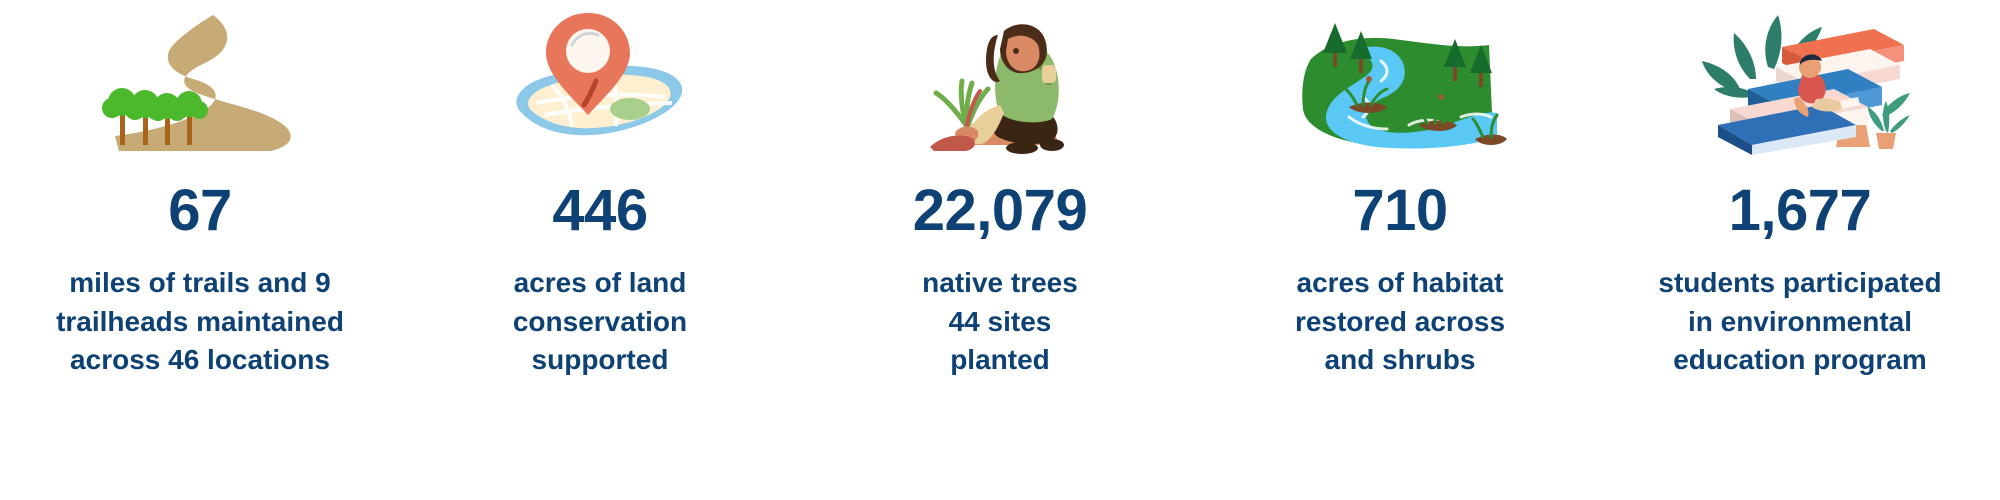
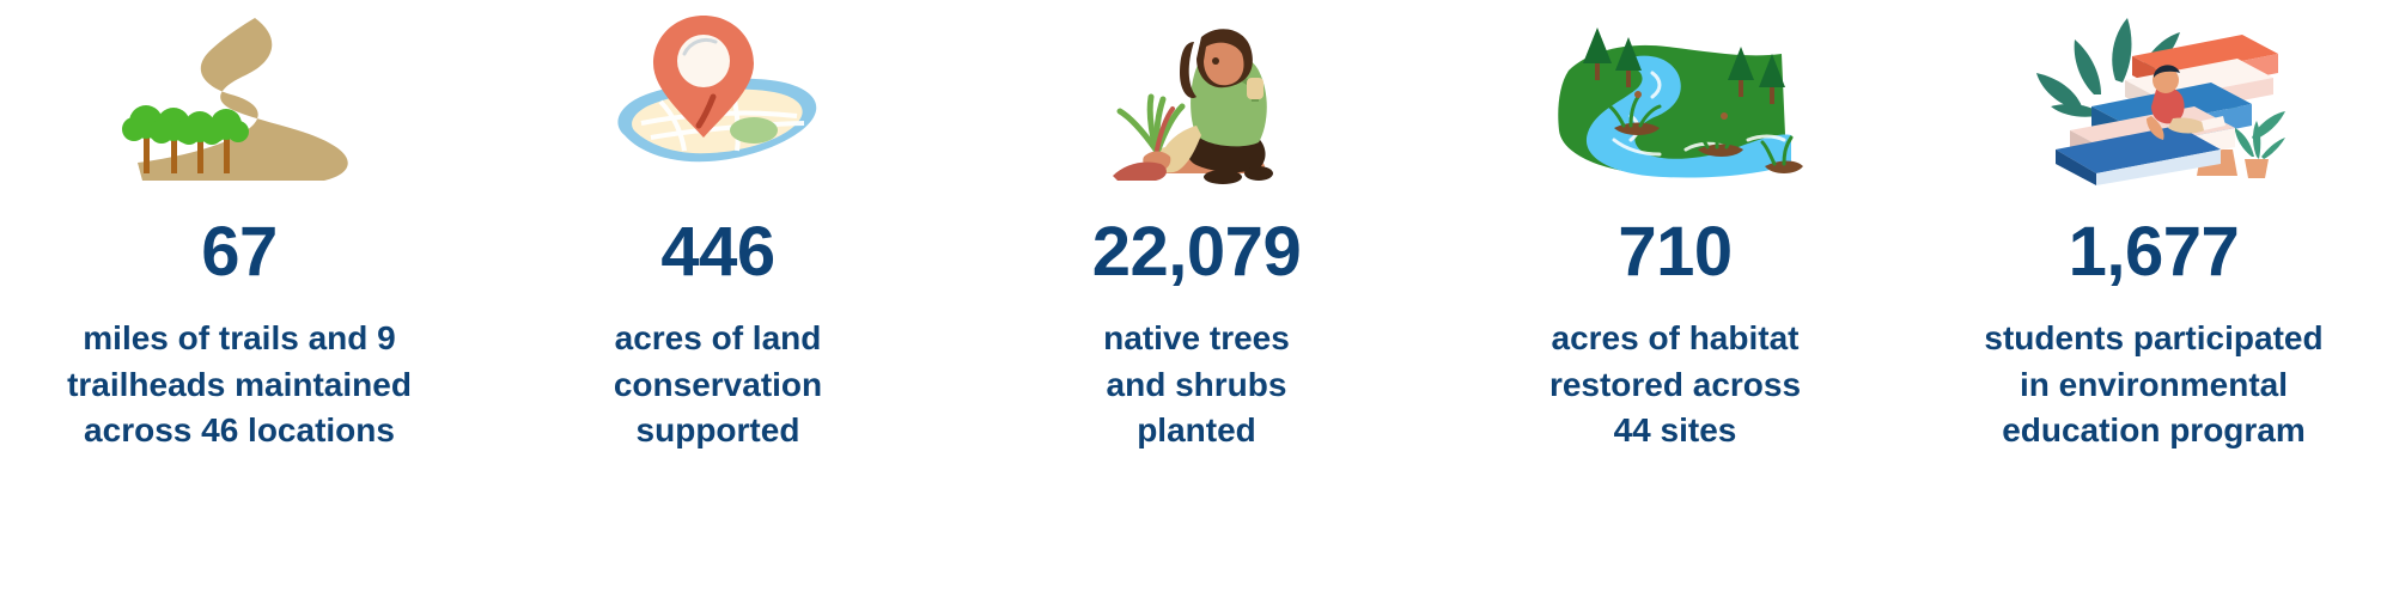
  67
  miles of trails and 9
  trailheads maintained
  across 46 locations
  446
  acres of land
  conservation
  supported
  22,079
  native trees
- 44 sites
+ and shrubs
  planted
  710
  acres of habitat
  restored across
- and shrubs
+ 44 sites
  1,677
  students participated
  in environmental
  education program
